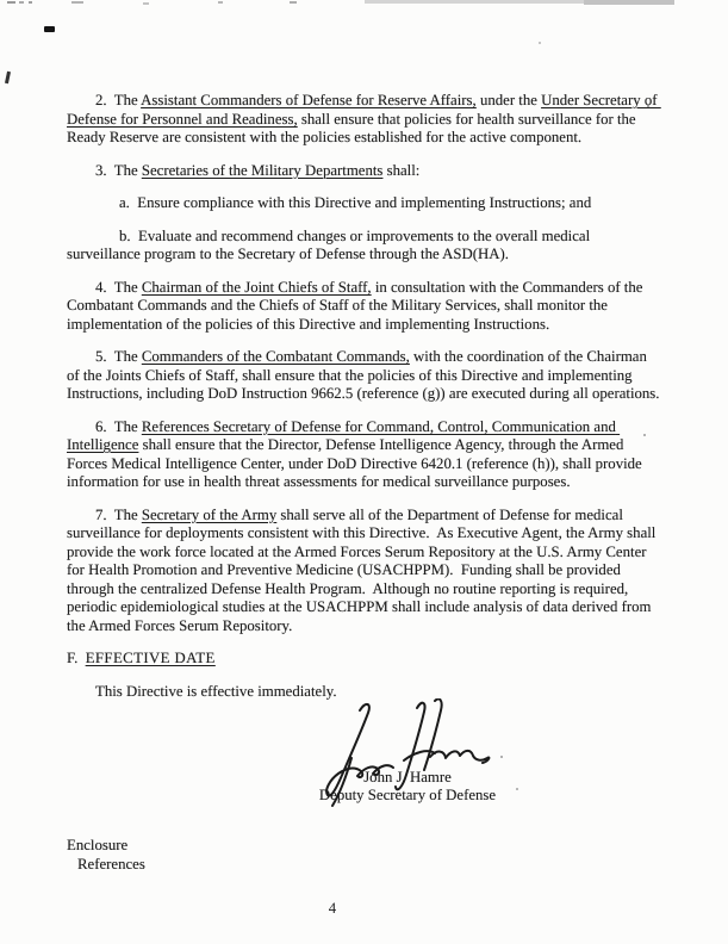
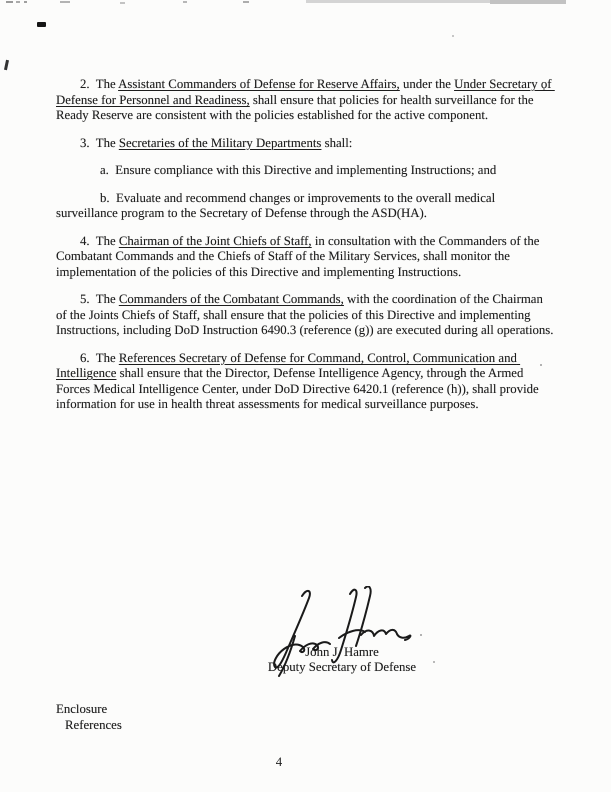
  2. The Assistant Commanders of Defense for Reserve Affairs, under the Under Secretary of Defense for Personnel and Readiness, shall ensure that policies for health surveillance for the Ready Reserve are consistent with the policies established for the active component.
  3. The Secretaries of the Military Departments shall:
  a. Ensure compliance with this Directive and implementing Instructions; and
  b. Evaluate and recommend changes or improvements to the overall medical surveillance program to the Secretary of Defense through the ASD(HA).
  4. The Chairman of the Joint Chiefs of Staff, in consultation with the Commanders of the Combatant Commands and the Chiefs of Staff of the Military Services, shall monitor the implementation of the policies of this Directive and implementing Instructions.
- 5. The Commanders of the Combatant Commands, with the coordination of the Chairman of the Joints Chiefs of Staff, shall ensure that the policies of this Directive and implementing Instructions, including DoD Instruction 9662.5 (reference (g)) are executed during all operations.
+ 5. The Commanders of the Combatant Commands, with the coordination of the Chairman of the Joints Chiefs of Staff, shall ensure that the policies of this Directive and implementing Instructions, including DoD Instruction 6490.3 (reference (g)) are executed during all operations.
  6. The References Secretary of Defense for Command, Control, Communication and Intelligence shall ensure that the Director, Defense Intelligence Agency, through the Armed Forces Medical Intelligence Center, under DoD Directive 6420.1 (reference (h)), shall provide information for use in health threat assessments for medical surveillance purposes.
- 7. The Secretary of the Army shall serve all of the Department of Defense for medical surveillance for deployments consistent with this Directive. As Executive Agent, the Army shall provide the work force located at the Armed Forces Serum Repository at the U.S. Army Center for Health Promotion and Preventive Medicine (USACHPPM). Funding shall be provided through the centralized Defense Health Program. Although no routine reporting is required, periodic epidemiological studies at the USACHPPM shall include analysis of data derived from the Armed Forces Serum Repository.
- F. EFFECTIVE DATE
- This Directive is effective immediately.
  John J. Hamre
  Deputy Secretary of Defense
  Enclosure
  References
  4
